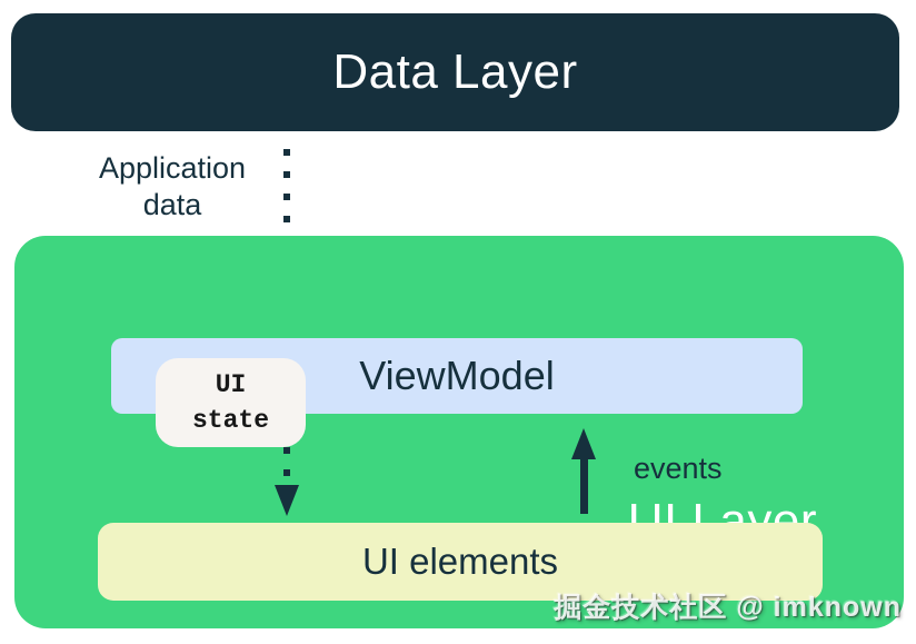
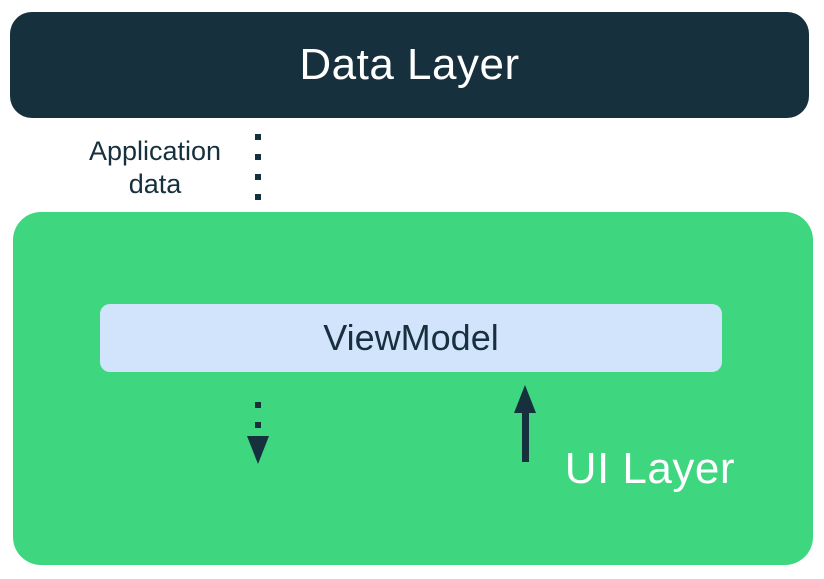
  Data Layer
  Application
  data
  UI Layer
  ViewModel
- UI
- state
- events
- UI elements
- 掘金技术社区 @ imknown
